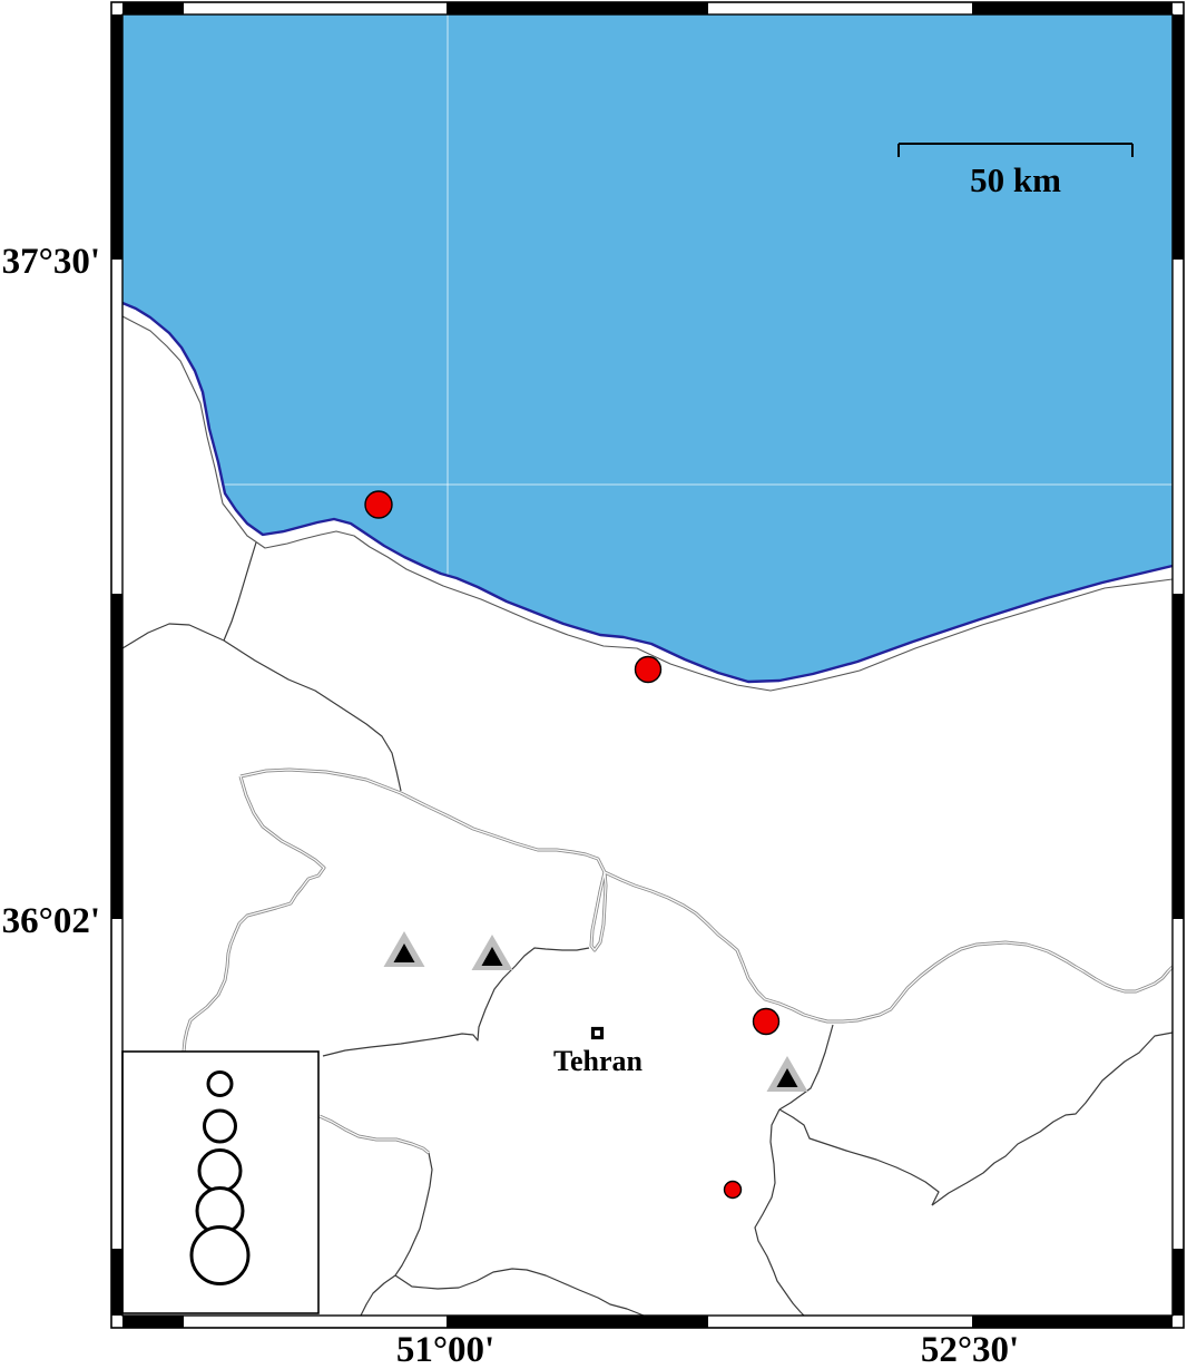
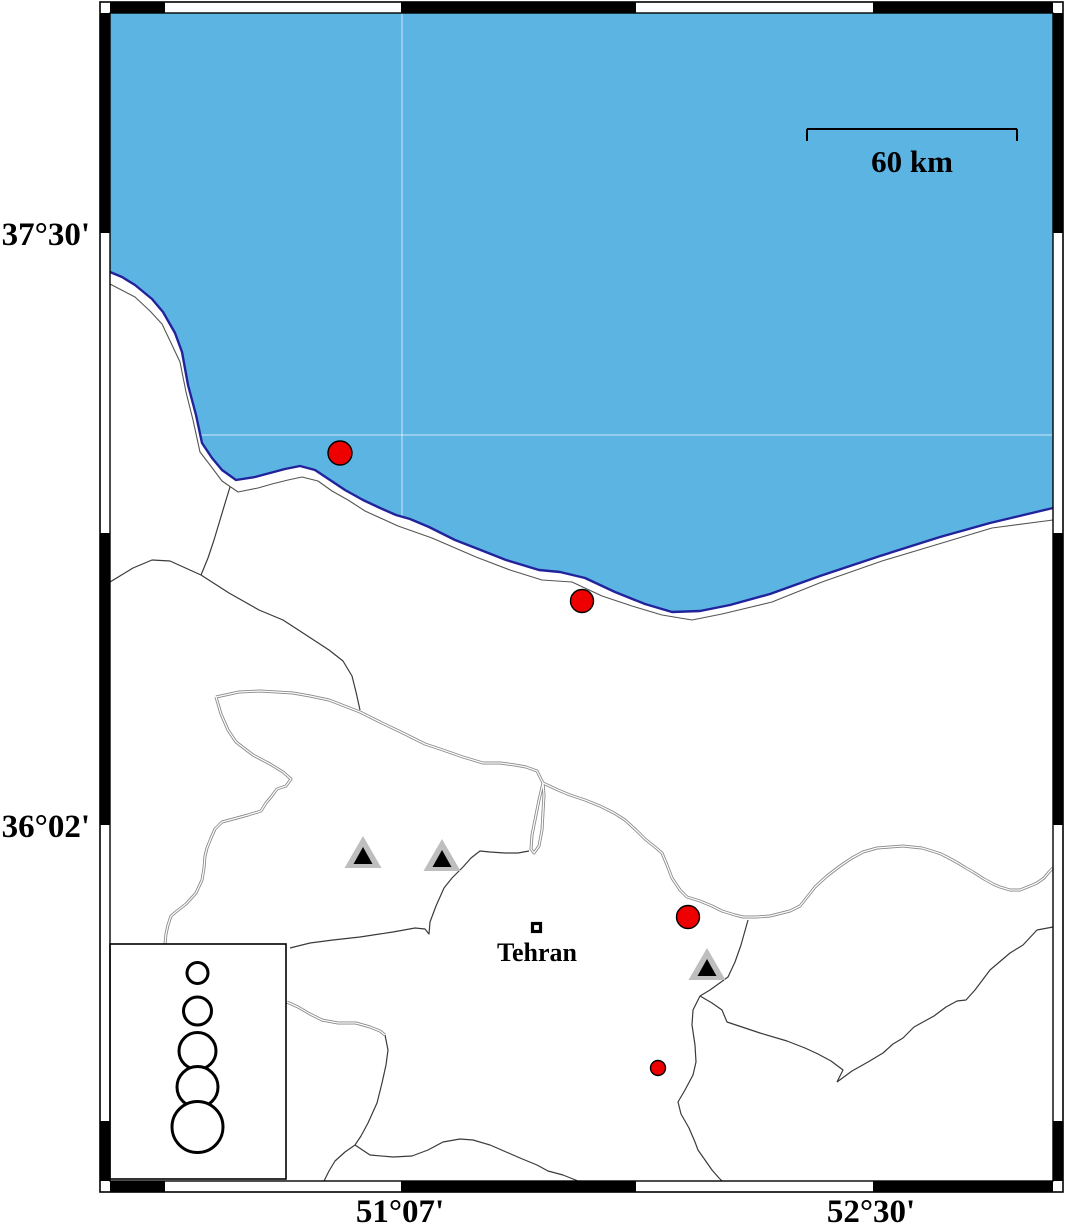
  Tehran
- 50 km
+ 60 km
  37°30'
  36°02'
- 51°00'
+ 51°07'
  52°30'
